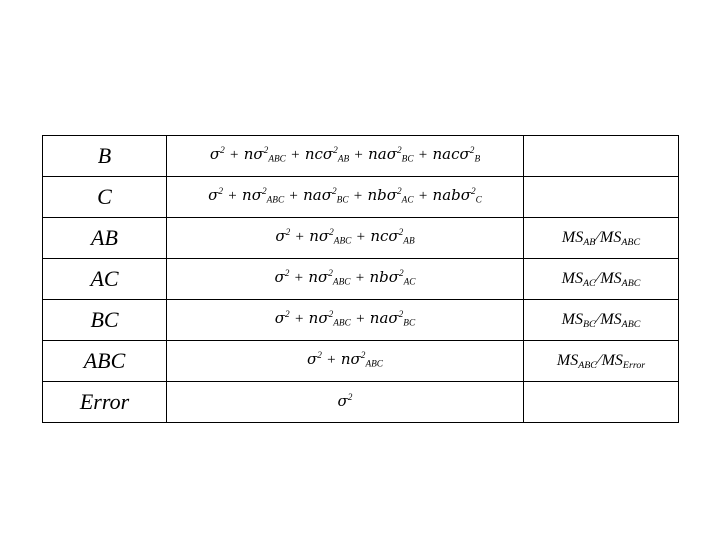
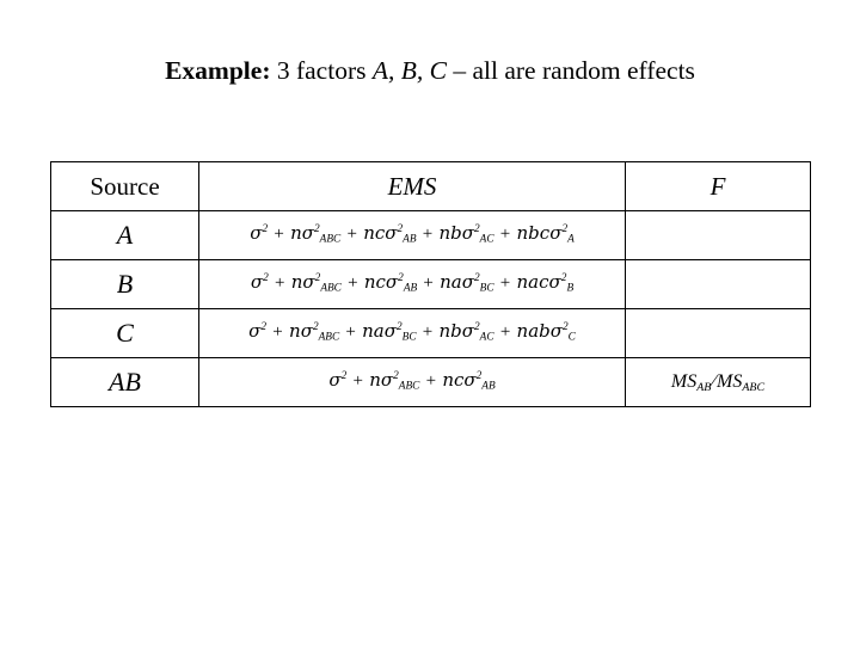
+ Example: 3 factors A, B, C – all are random effects
+ Source	EMS	F
+ A	σ2 + nσ2ABC + ncσ2AB + nbσ2AC + nbcσ2A
  B	σ2 + nσ2ABC + ncσ2AB + naσ2BC + nacσ2B
  C	σ2 + nσ2ABC + naσ2BC + nbσ2AC + nabσ2C
  AB	σ2 + nσ2ABC + ncσ2AB	MSAB⁄MSABC
- AC	σ2 + nσ2ABC + nbσ2AC	MSAC⁄MSABC
- BC	σ2 + nσ2ABC + naσ2BC	MSBC⁄MSABC
- ABC	σ2 + nσ2ABC	MSABC⁄MSError
- Error	σ2
